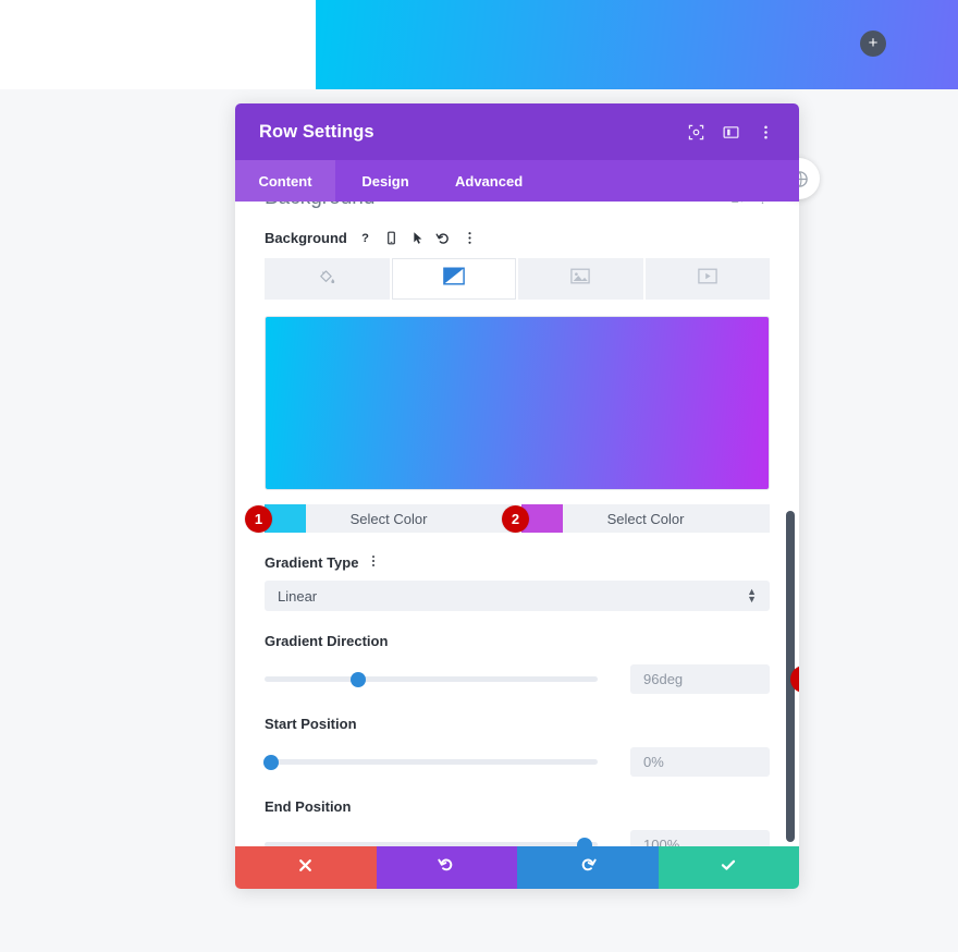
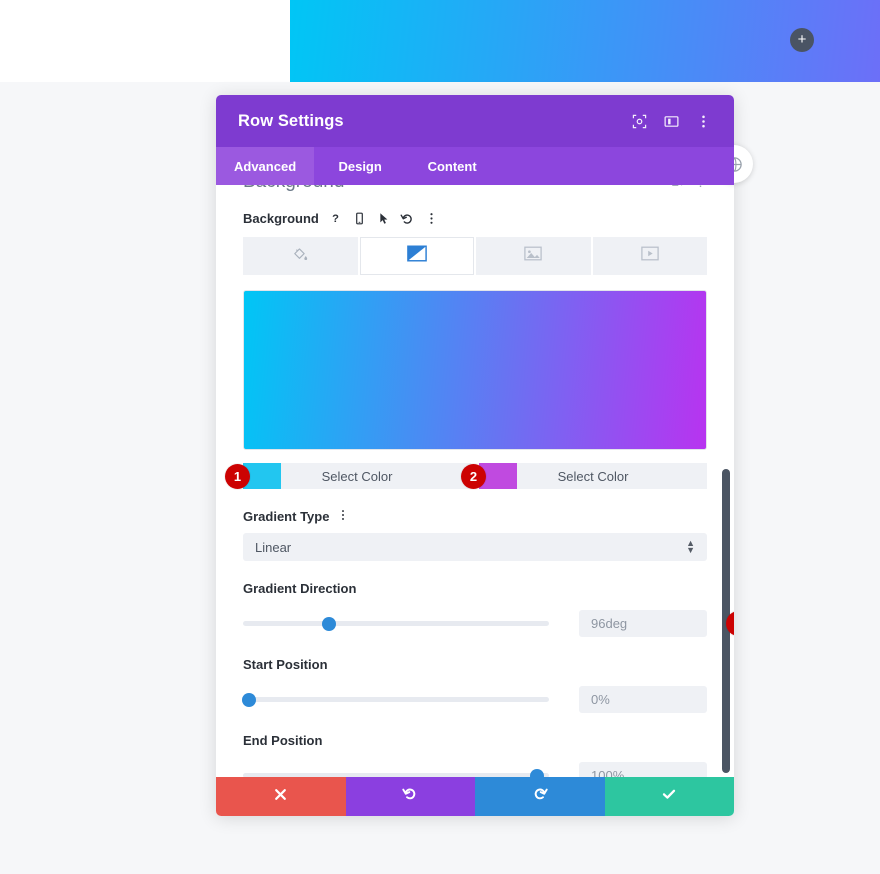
  +
  Row Settings
- Content
+ Advanced
  Design
- Advanced
+ Content
  Background
  ?
  1
  Select Color
  2
  Select Color
  Gradient Type
  Linear
  ▲
  ▼
  Gradient Direction
  96deg
  Start Position
  0%
  End Position
  100%
